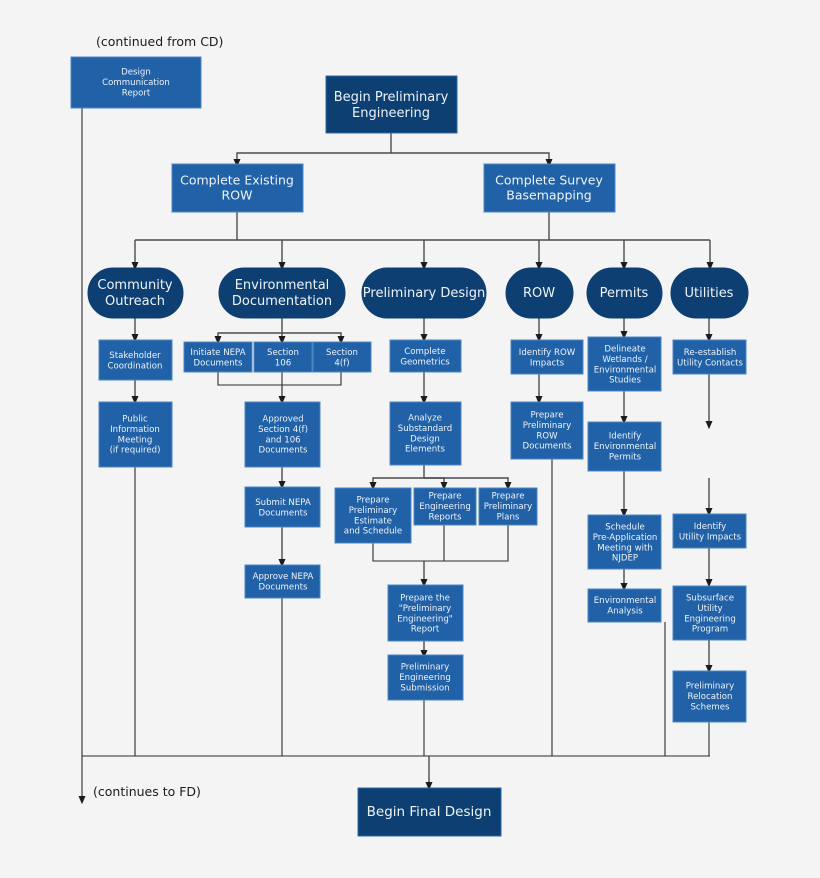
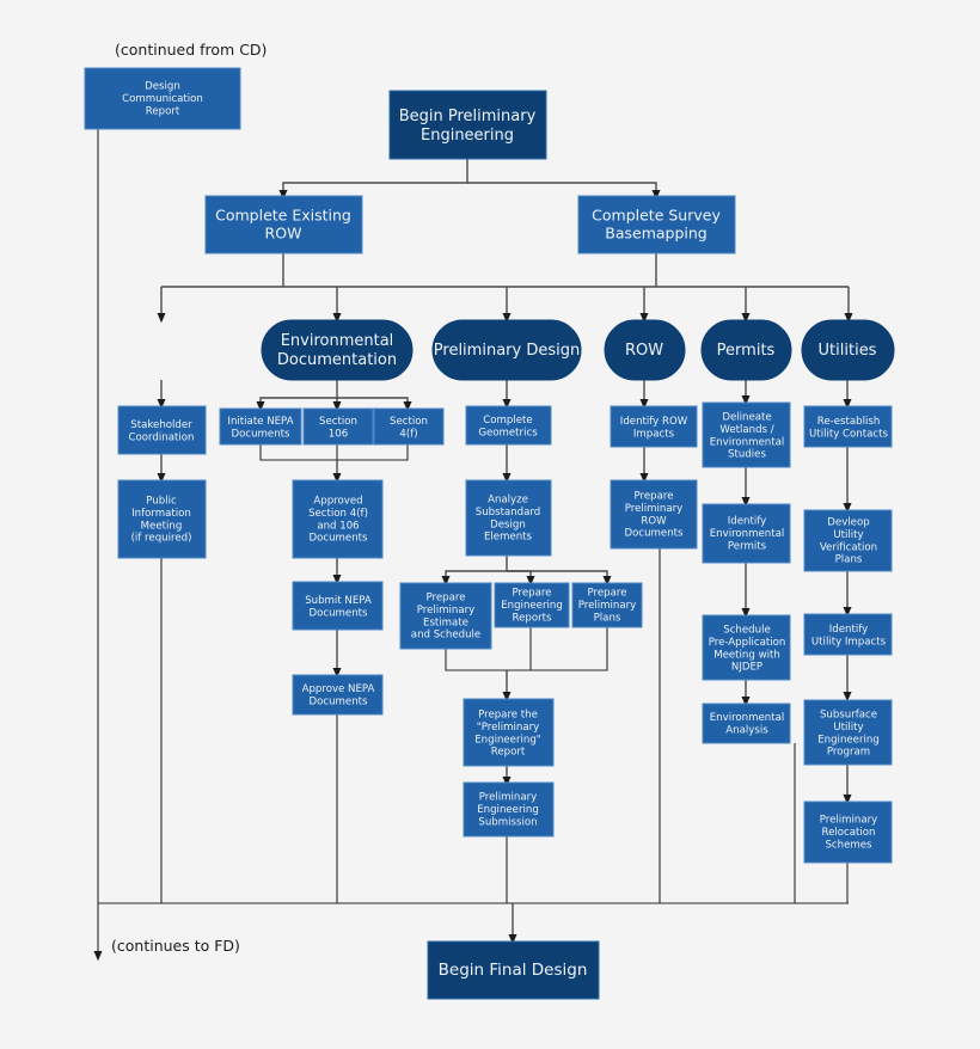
  (continued from CD)
  (continues to FD)
  Design Communication Report
  Begin Preliminary Engineering
  Complete Existing ROW
  Complete Survey Basemapping
- Community Outreach
  Environmental Documentation
  Preliminary Design
  ROW
  Permits
  Utilities
  Stakeholder Coordination
  Public Information Meeting (if required)
  Initiate NEPA Documents
  Section 106
  Section 4(f)
  Approved Section 4(f) and 106 Documents
  Submit NEPA Documents
  Approve NEPA Documents
  Complete Geometrics
  Analyze Substandard Design Elements
  Prepare Preliminary Estimate and Schedule
  Prepare Engineering Reports
  Prepare Preliminary Plans
  Prepare the "Preliminary Engineering" Report
  Preliminary Engineering Submission
  Identify ROW Impacts
  Prepare Preliminary ROW Documents
  Delineate Wetlands / Environmental Studies
  Identify Environmental Permits
  Schedule Pre-Application Meeting with NJDEP
  Environmental Analysis
  Re-establish Utility Contacts
+ Devleop Utility Verification Plans
  Identify Utility Impacts
  Subsurface Utility Engineering Program
  Preliminary Relocation Schemes
  Begin Final Design
